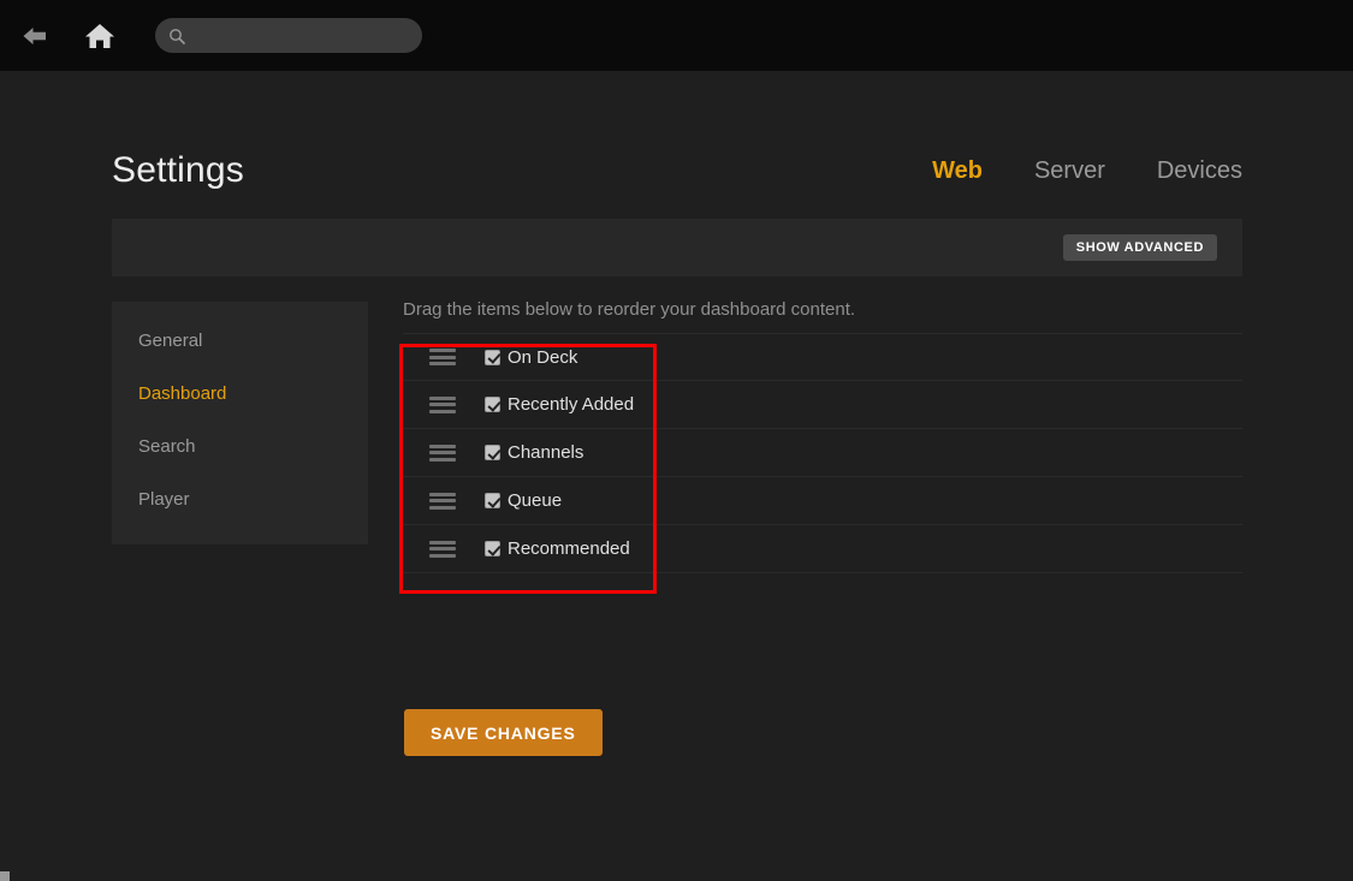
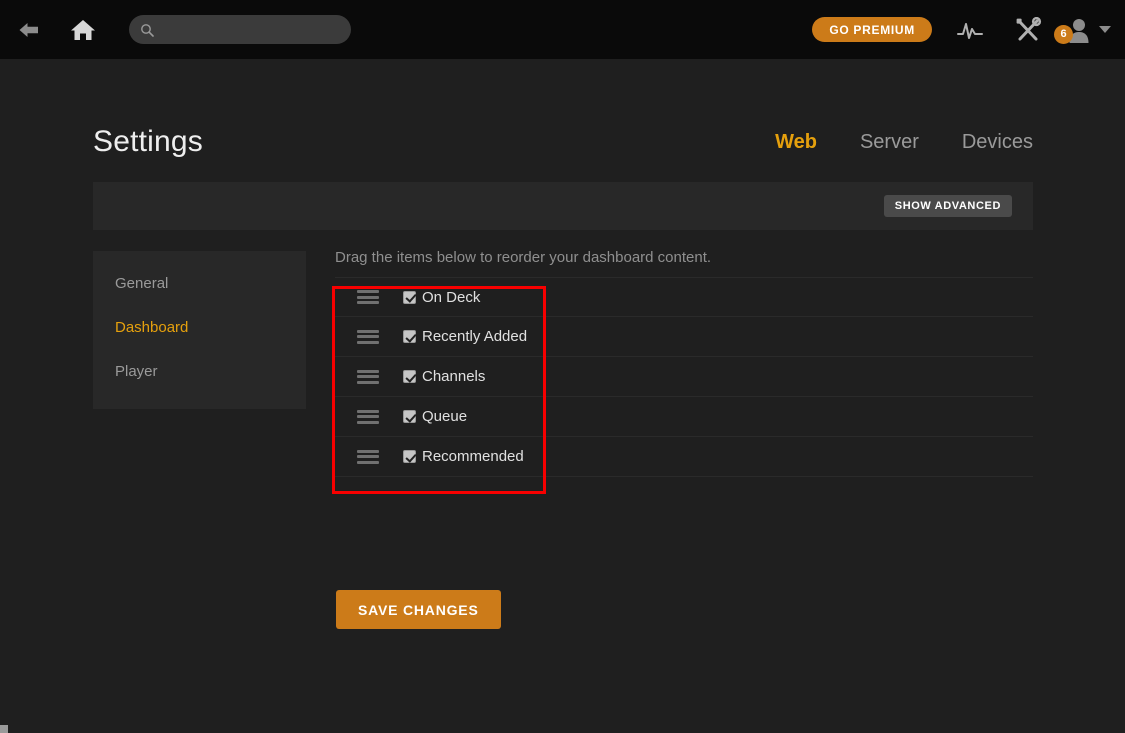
+ GO PREMIUM
+ 6
  Settings
  Web
  Server
  Devices
  SHOW ADVANCED
  General
  Dashboard
- Search
  Player
  Drag the items below to reorder your dashboard content.
  On Deck
  Recently Added
  Channels
  Queue
  Recommended
  SAVE CHANGES
